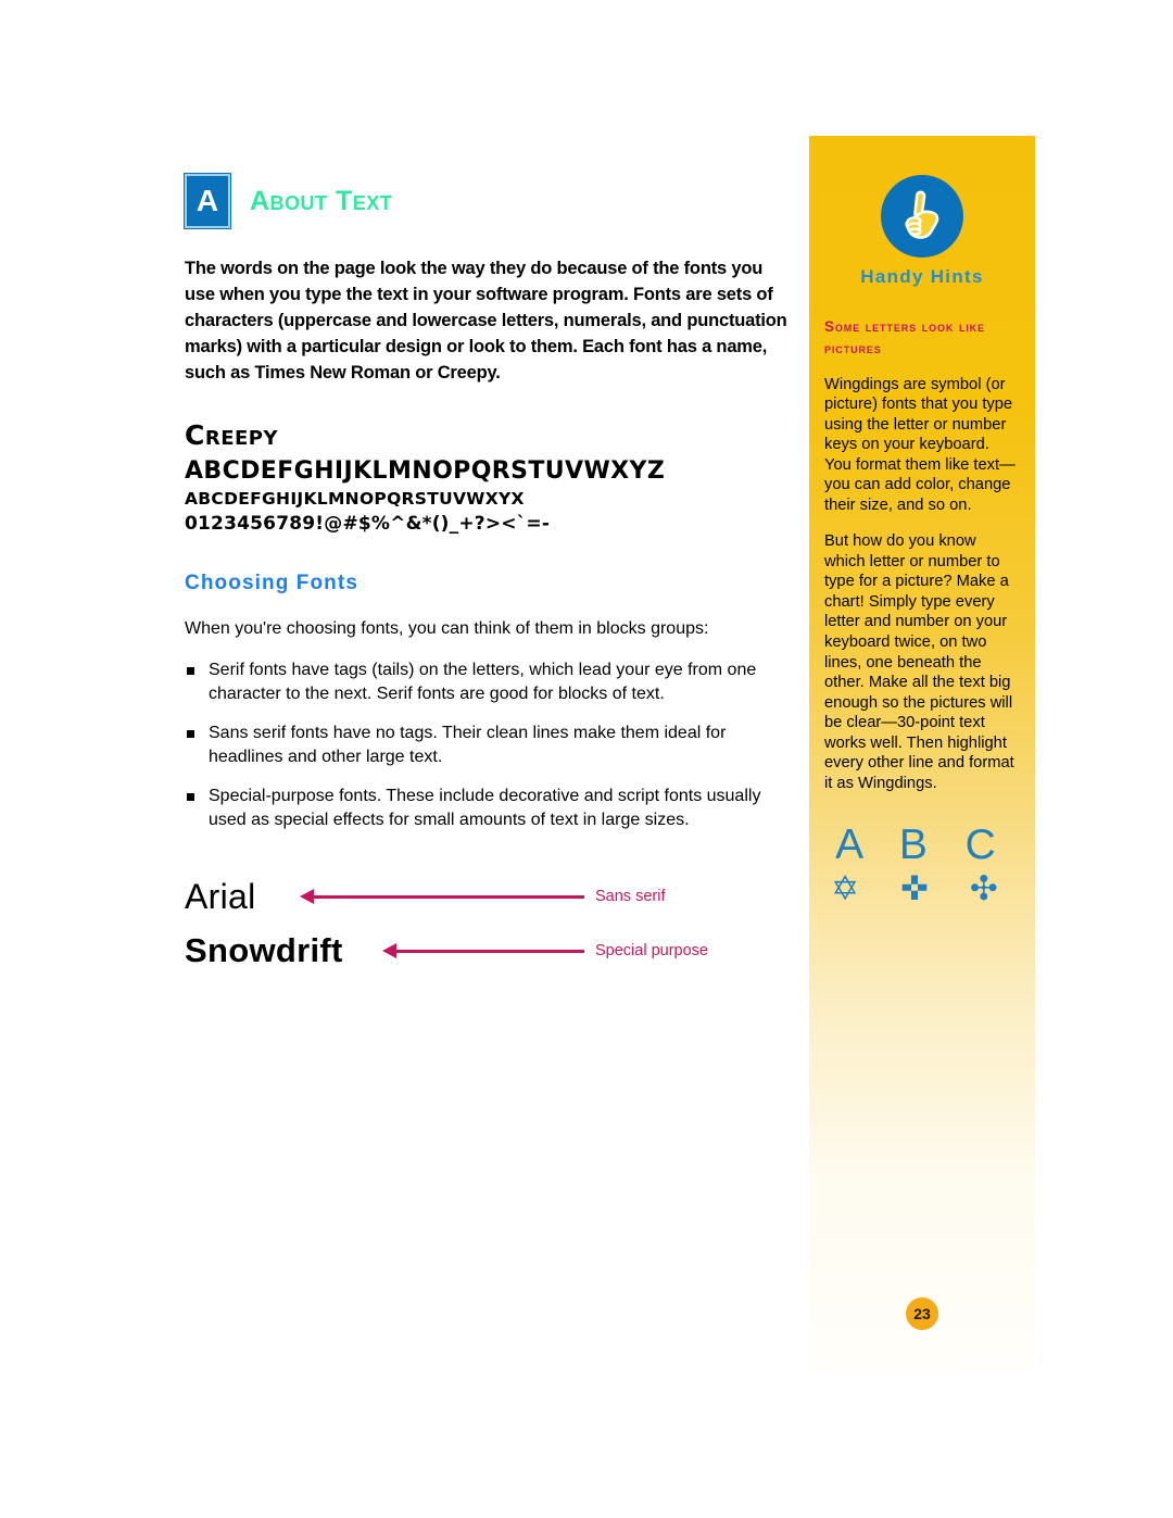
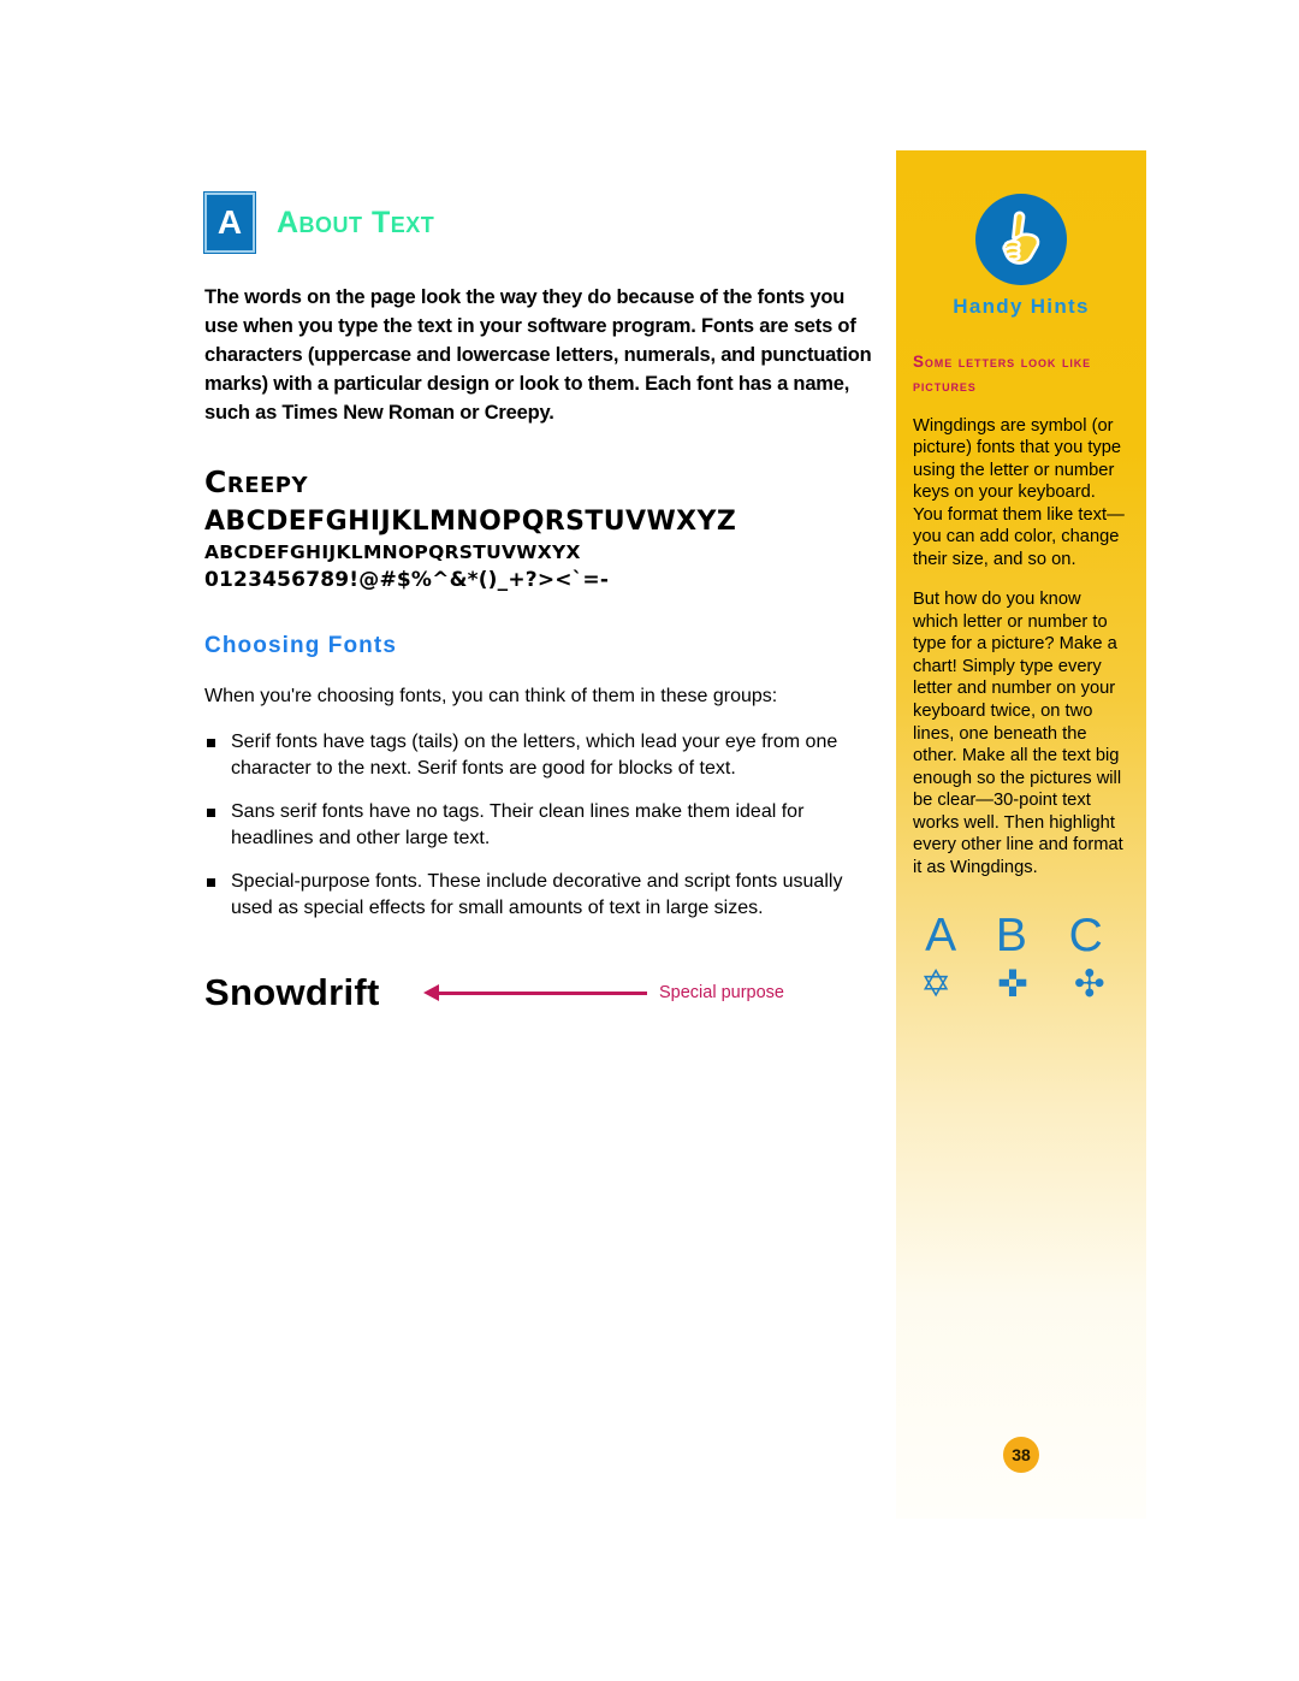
  A
  About Text
  The words on the page look the way they do because of the fonts you use when you type the text in your software program. Fonts are sets of characters (uppercase and lowercase letters, numerals, and punctuation marks) with a particular design or look to them. Each font has a name, such as Times New Roman or Creepy.
  Creepy
  ABCDEFGHIJKLMNOPQRSTUVWXYZ
  ABCDEFGHIJKLMNOPQRSTUVWXYX
  0123456789!@#$%^&*()_+?><`=-
  Choosing Fonts
- When you're choosing fonts, you can think of them in blocks groups:
+ When you're choosing fonts, you can think of them in these groups:
  Serif fonts have tags (tails) on the letters, which lead your eye from one character to the next. Serif fonts are good for blocks of text.
  Sans serif fonts have no tags. Their clean lines make them ideal for headlines and other large text.
  Special-purpose fonts. These include decorative and script fonts usually used as special effects for small amounts of text in large sizes.
- Arial
- Sans serif
  Snowdrift
  Special purpose
  Handy Hints
  Some letters look like pictures
  Wingdings are symbol (or picture) fonts that you type using the letter or number keys on your keyboard. You format them like text—you can add color, change their size, and so on.
  But how do you know which letter or number to type for a picture? Make a chart! Simply type every letter and number on your keyboard twice, on two lines, one beneath the other. Make all the text big enough so the pictures will be clear—30-point text works well. Then highlight every other line and format it as Wingdings.
  A B C
  ✡ ✜ ✣
- 23
+ 38
